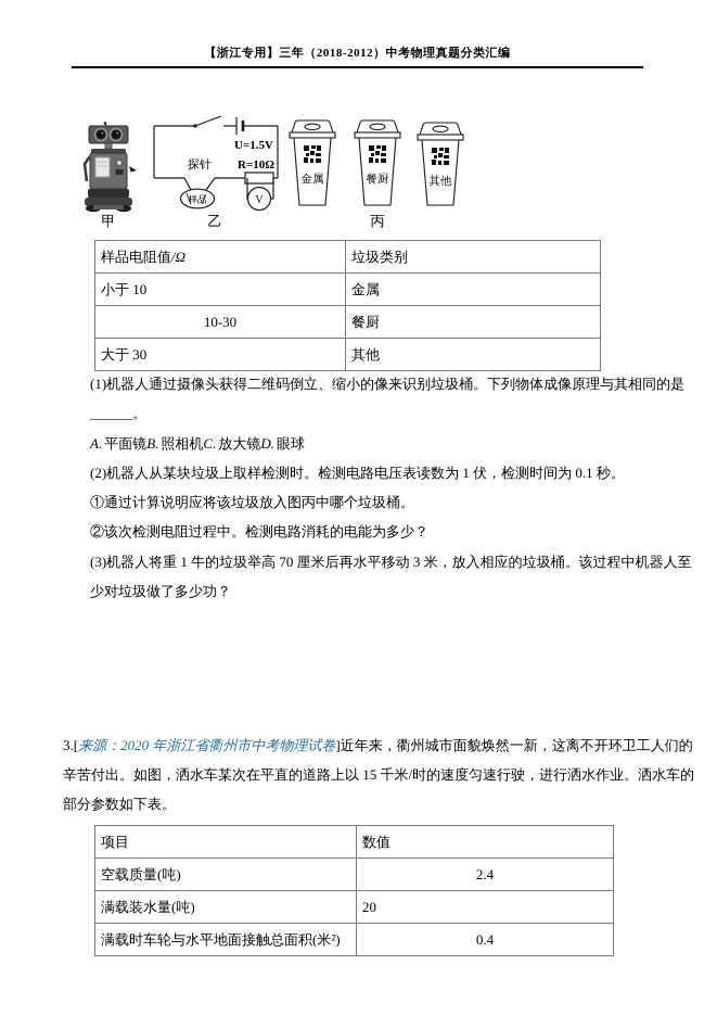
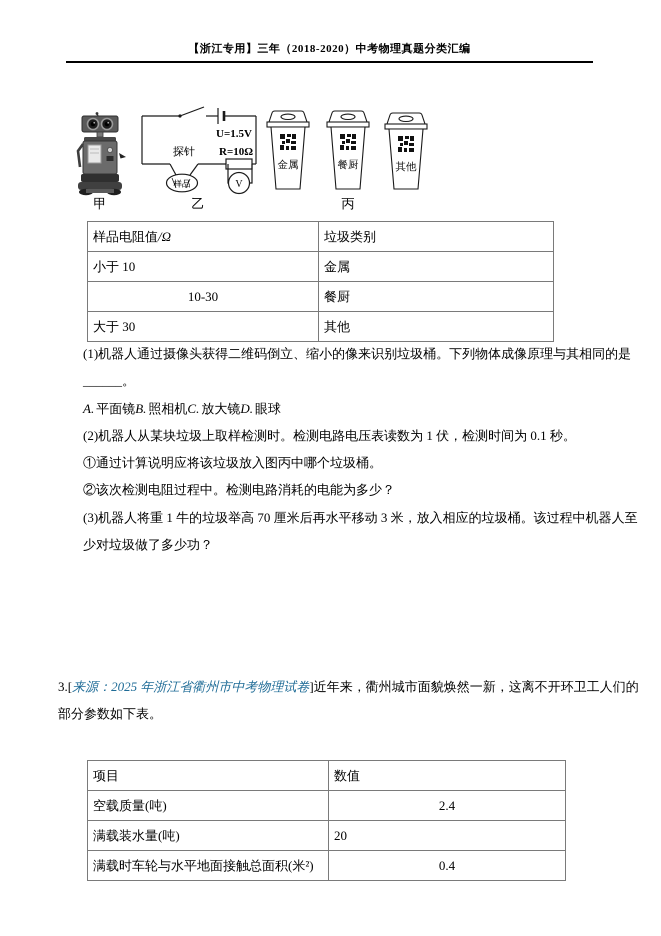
- 【浙江专用】三年（2018-2012）中考物理真题分类汇编
+ 【浙江专用】三年（2018-2020）中考物理真题分类汇编
  甲
  U=1.5V
  R=10Ω
  探针
  样品
  V
  乙
  金属
  餐厨
  其他
  丙
  样品电阻值/Ω	垃圾类别
  小于 10	金属
  10-30	餐厨
  大于 30	其他
  (1)机器人通过摄像头获得二维码倒立、缩小的像来识别垃圾桶。下列物体成像原理与其相同的是
  ______。
  A. 平面镜B. 照相机C. 放大镜D. 眼球
  (2)机器人从某块垃圾上取样检测时。检测电路电压表读数为 1 伏，检测时间为 0.1 秒。
  ①通过计算说明应将该垃圾放入图丙中哪个垃圾桶。
  ②该次检测电阻过程中。检测电路消耗的电能为多少？
  (3)机器人将重 1 牛的垃圾举高 70 厘米后再水平移动 3 米，放入相应的垃圾桶。该过程中机器人至
  少对垃圾做了多少功？
- 3.[来源：2020 年浙江省衢州市中考物理试卷]近年来，衢州城市面貌焕然一新，这离不开环卫工人们的
+ 3.[来源：2025 年浙江省衢州市中考物理试卷]近年来，衢州城市面貌焕然一新，这离不开环卫工人们的
- 辛苦付出。如图，洒水车某次在平直的道路上以 15 千米/时的速度匀速行驶，进行洒水作业。洒水车的
  部分参数如下表。
  项目	数值
  空载质量(吨)	2.4
  满载装水量(吨)	20
  满载时车轮与水平地面接触总面积(米²)	0.4
